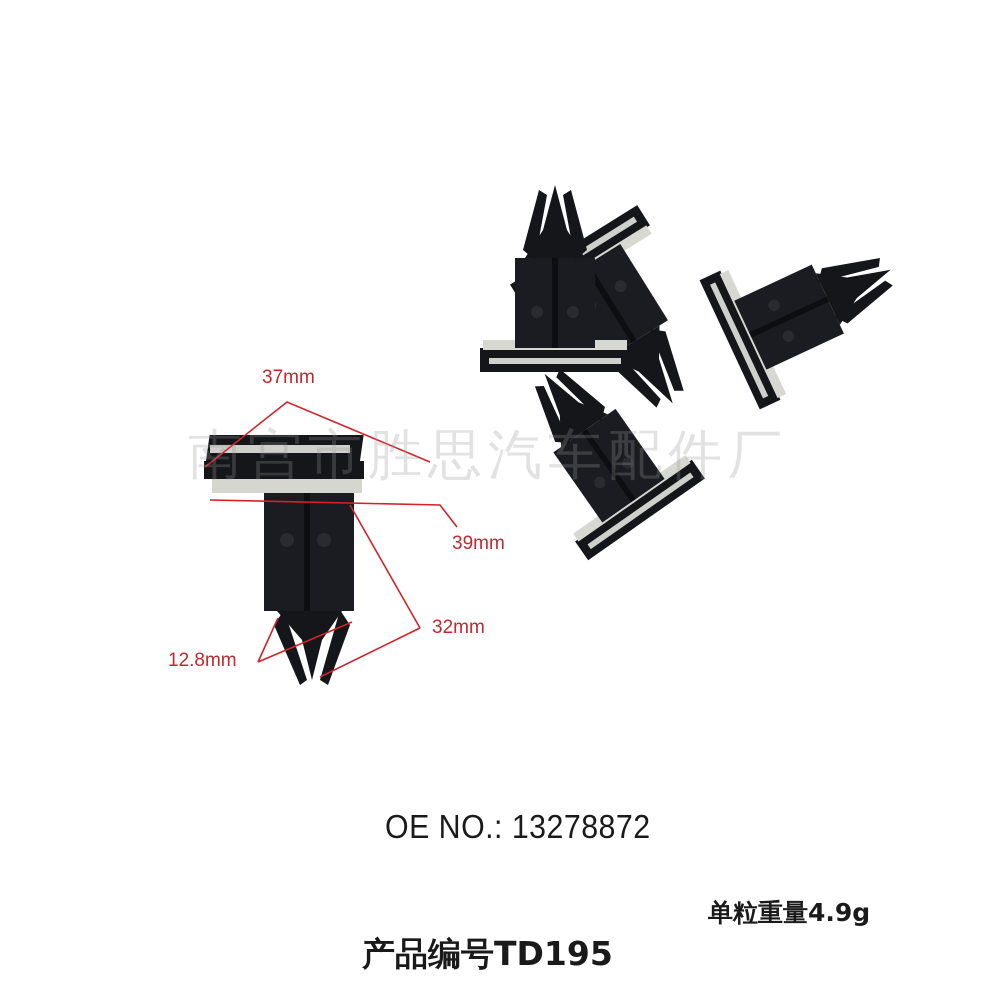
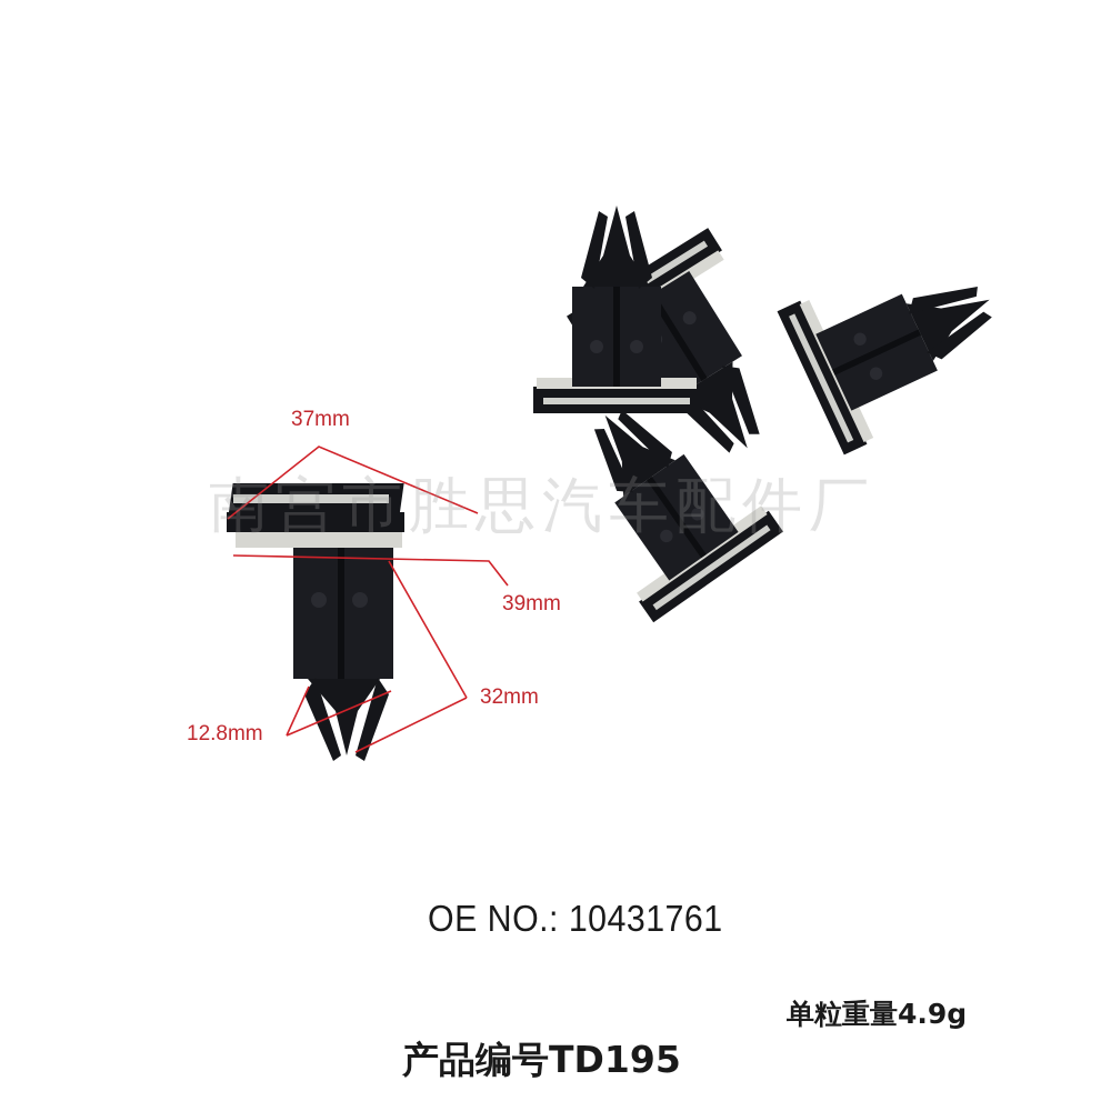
  南宫市胜思汽车配件厂
  37mm
  39mm
  32mm
  12.8mm
- OE NO.: 13278872
+ OE NO.: 10431761
  单粒重量4.9g
  产品编号TD195
